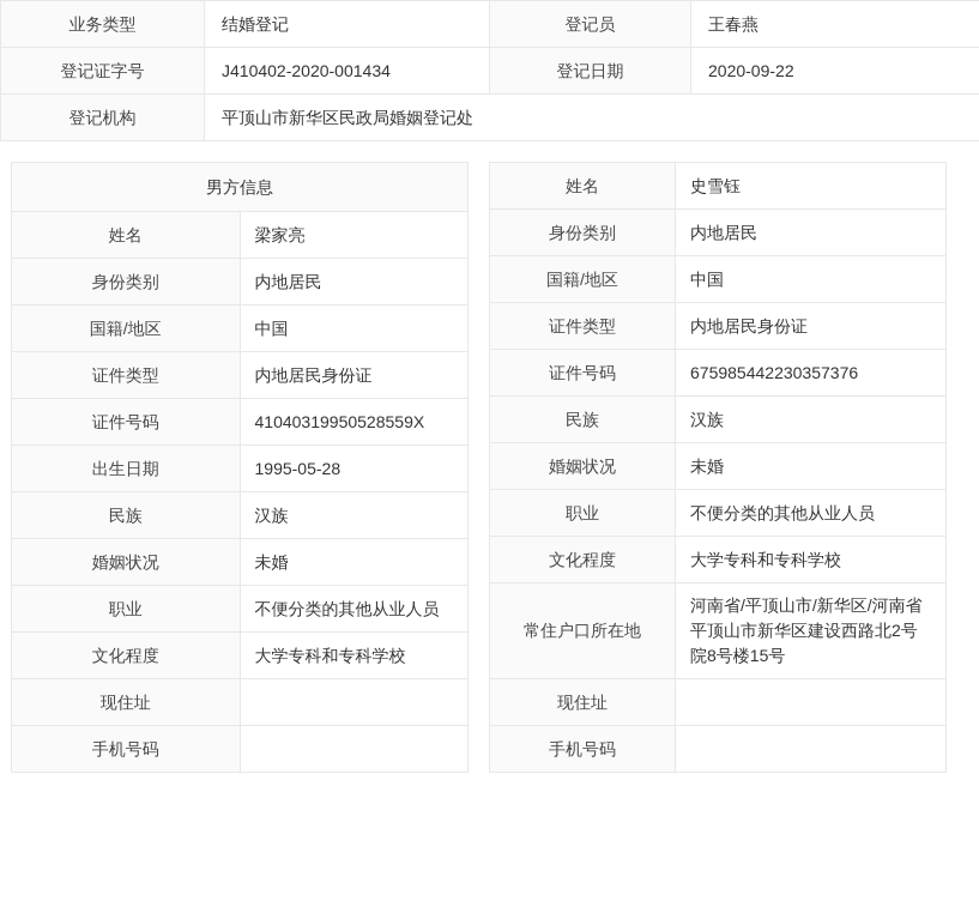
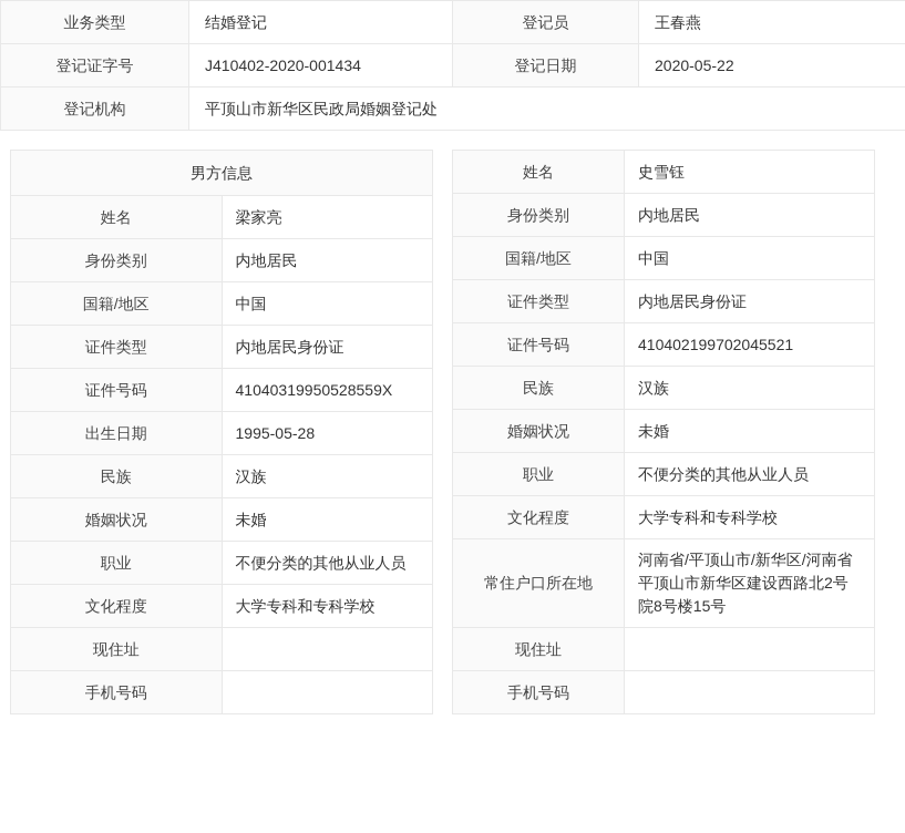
  业务类型	结婚登记	登记员	王春燕
- 登记证字号	J410402-2020-001434	登记日期	2020-09-22
+ 登记证字号	J410402-2020-001434	登记日期	2020-05-22
  登记机构	平顶山市新华区民政局婚姻登记处
  男方信息
  姓名	梁家亮
  身份类别	内地居民
  国籍/地区	中国
  证件类型	内地居民身份证
  证件号码	41040319950528559X
  出生日期	1995-05-28
  民族	汉族
  婚姻状况	未婚
  职业	不便分类的其他从业人员
  文化程度	大学专科和专科学校
  现住址
  手机号码
  姓名	史雪钰
  身份类别	内地居民
  国籍/地区	中国
  证件类型	内地居民身份证
- 证件号码	675985442230357376
+ 证件号码	410402199702045521
  民族	汉族
  婚姻状况	未婚
  职业	不便分类的其他从业人员
  文化程度	大学专科和专科学校
  常住户口所在地	河南省/平顶山市/新华区/河南省平顶山市新华区建设西路北2号院8号楼15号
  现住址
  手机号码
